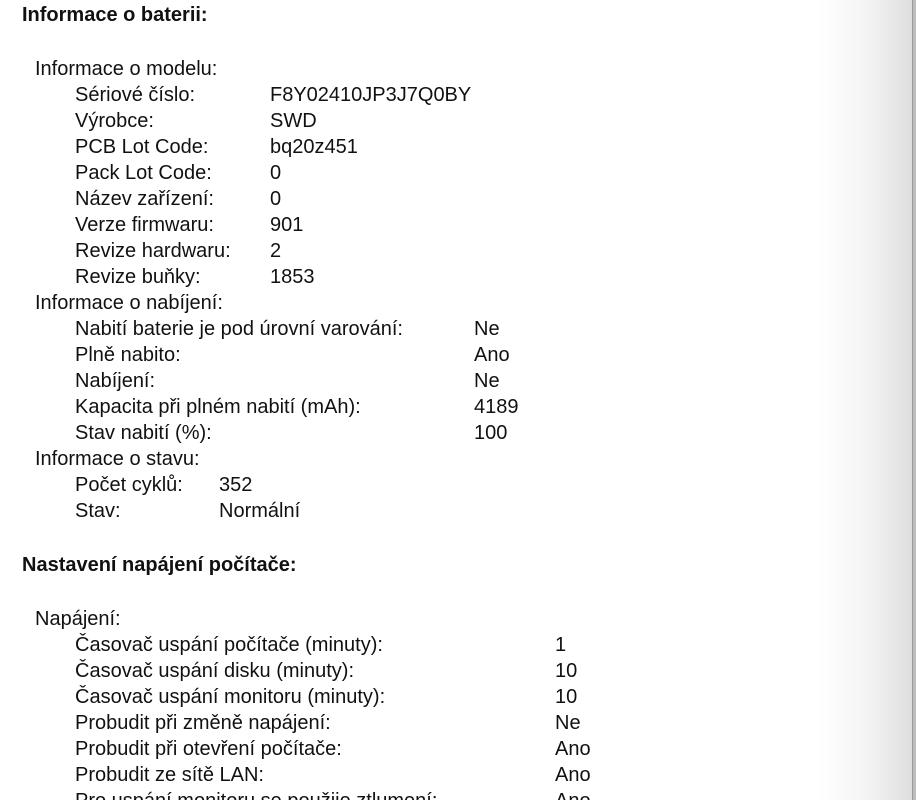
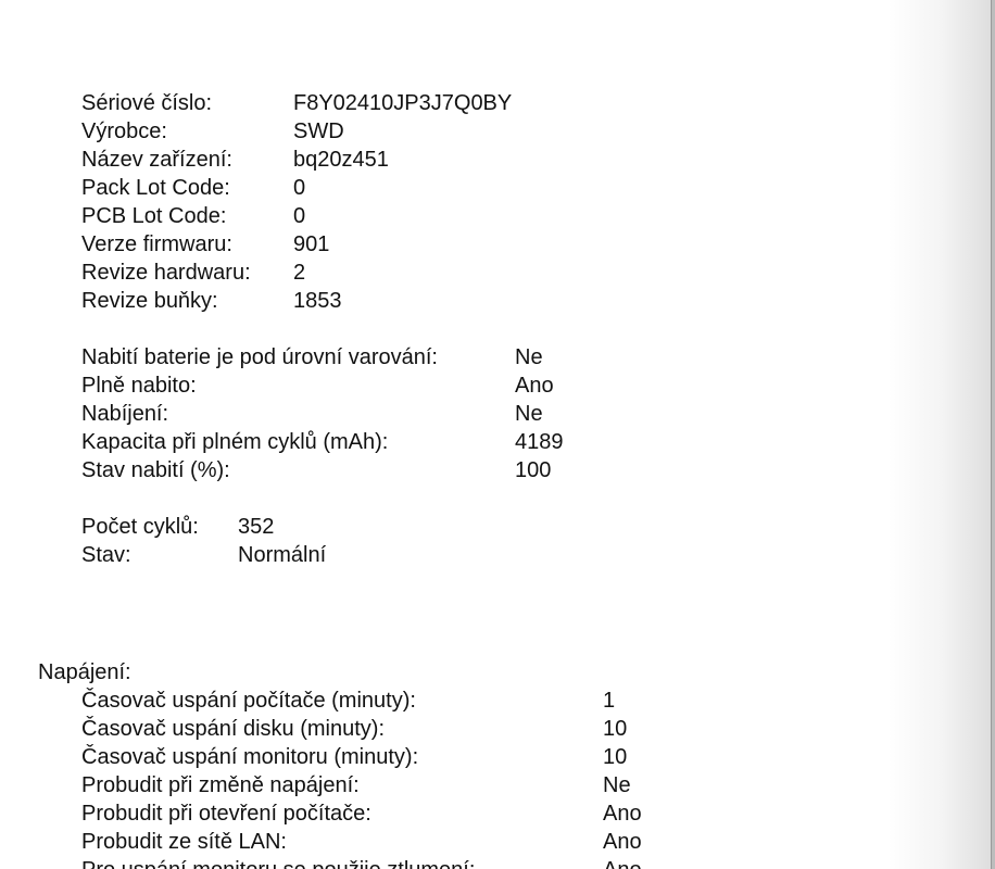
- Informace o baterii:
- Informace o modelu:
  Sériové číslo:
  F8Y02410JP3J7Q0BY
  Výrobce:
  SWD
- PCB Lot Code:
+ Název zařízení:
  bq20z451
  Pack Lot Code:
  0
- Název zařízení:
+ PCB Lot Code:
  0
  Verze firmwaru:
  901
  Revize hardwaru:
  2
  Revize buňky:
  1853
- Informace o nabíjení:
  Nabití baterie je pod úrovní varování:
  Ne
  Plně nabito:
  Ano
  Nabíjení:
  Ne
- Kapacita při plném nabití (mAh):
+ Kapacita při plném cyklů (mAh):
  4189
  Stav nabití (%):
  100
- Informace o stavu:
  Počet cyklů:
  352
  Stav:
  Normální
- Nastavení napájení počítače:
  Napájení:
  Časovač uspání počítače (minuty):
  1
  Časovač uspání disku (minuty):
  10
  Časovač uspání monitoru (minuty):
  10
  Probudit při změně napájení:
  Ne
  Probudit při otevření počítače:
  Ano
  Probudit ze sítě LAN:
  Ano
